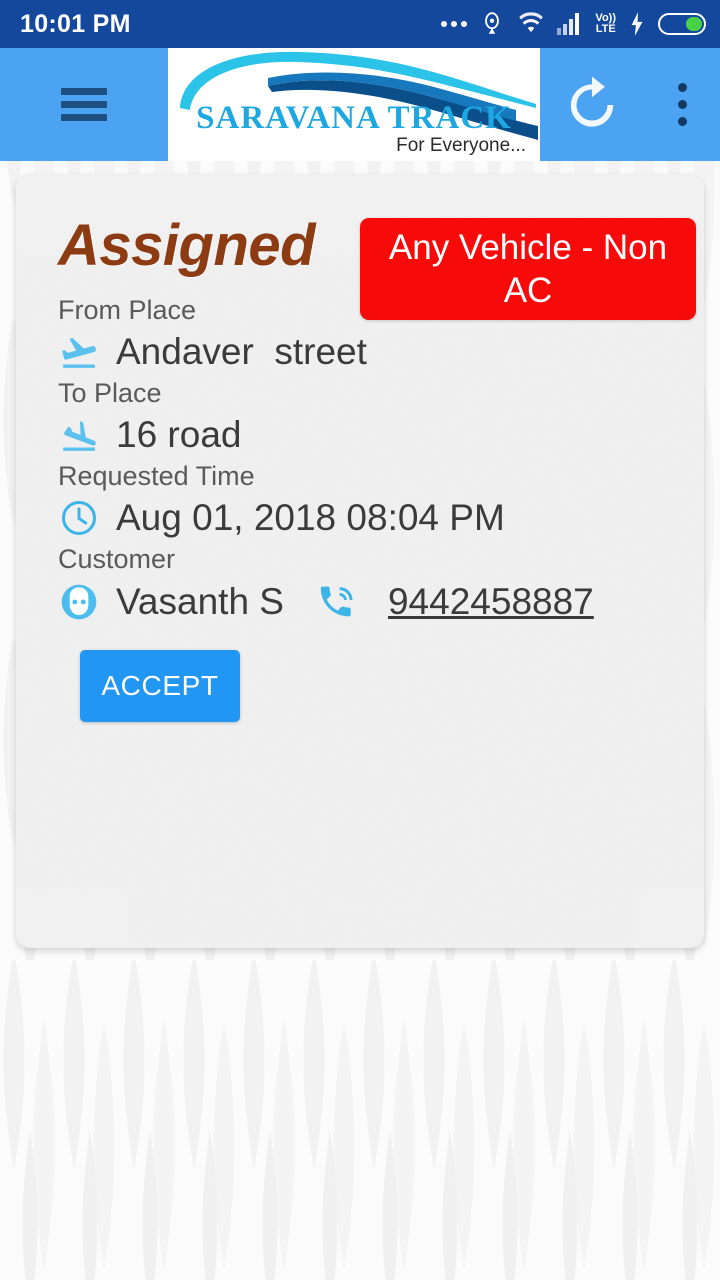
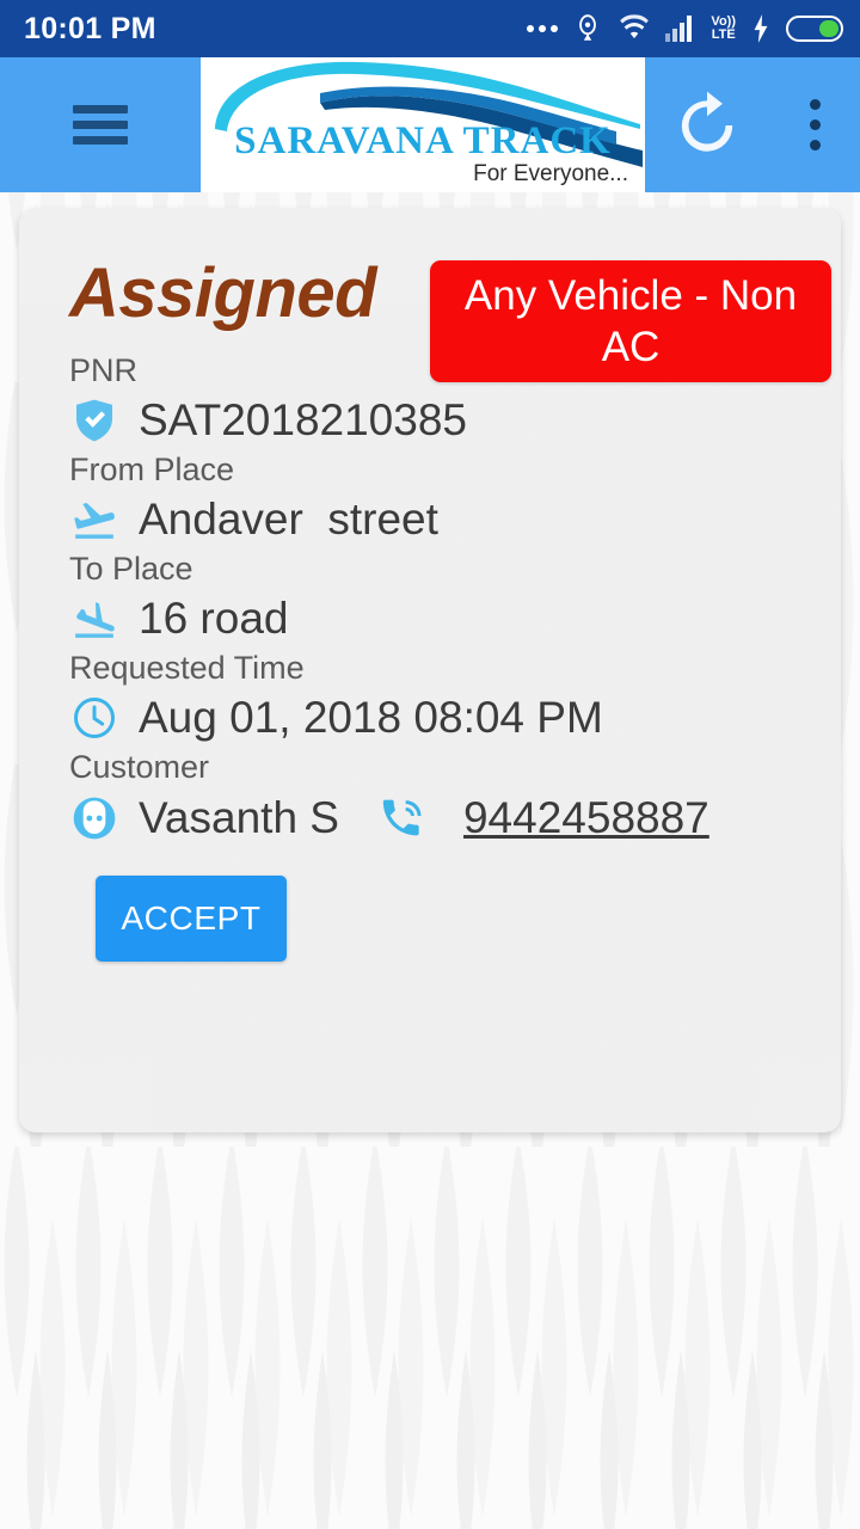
  10:01 PM
  Vo))
  LTE
  SARAVANA TRACK
  For Everyone...
  Assigned
  Any Vehicle - Non AC
+ PNR
+ SAT2018210385
  From Place
  Andaver street
  To Place
  16 road
  Requested Time
  Aug 01, 2018 08:04 PM
  Customer
  Vasanth S
  9442458887
  ACCEPT
